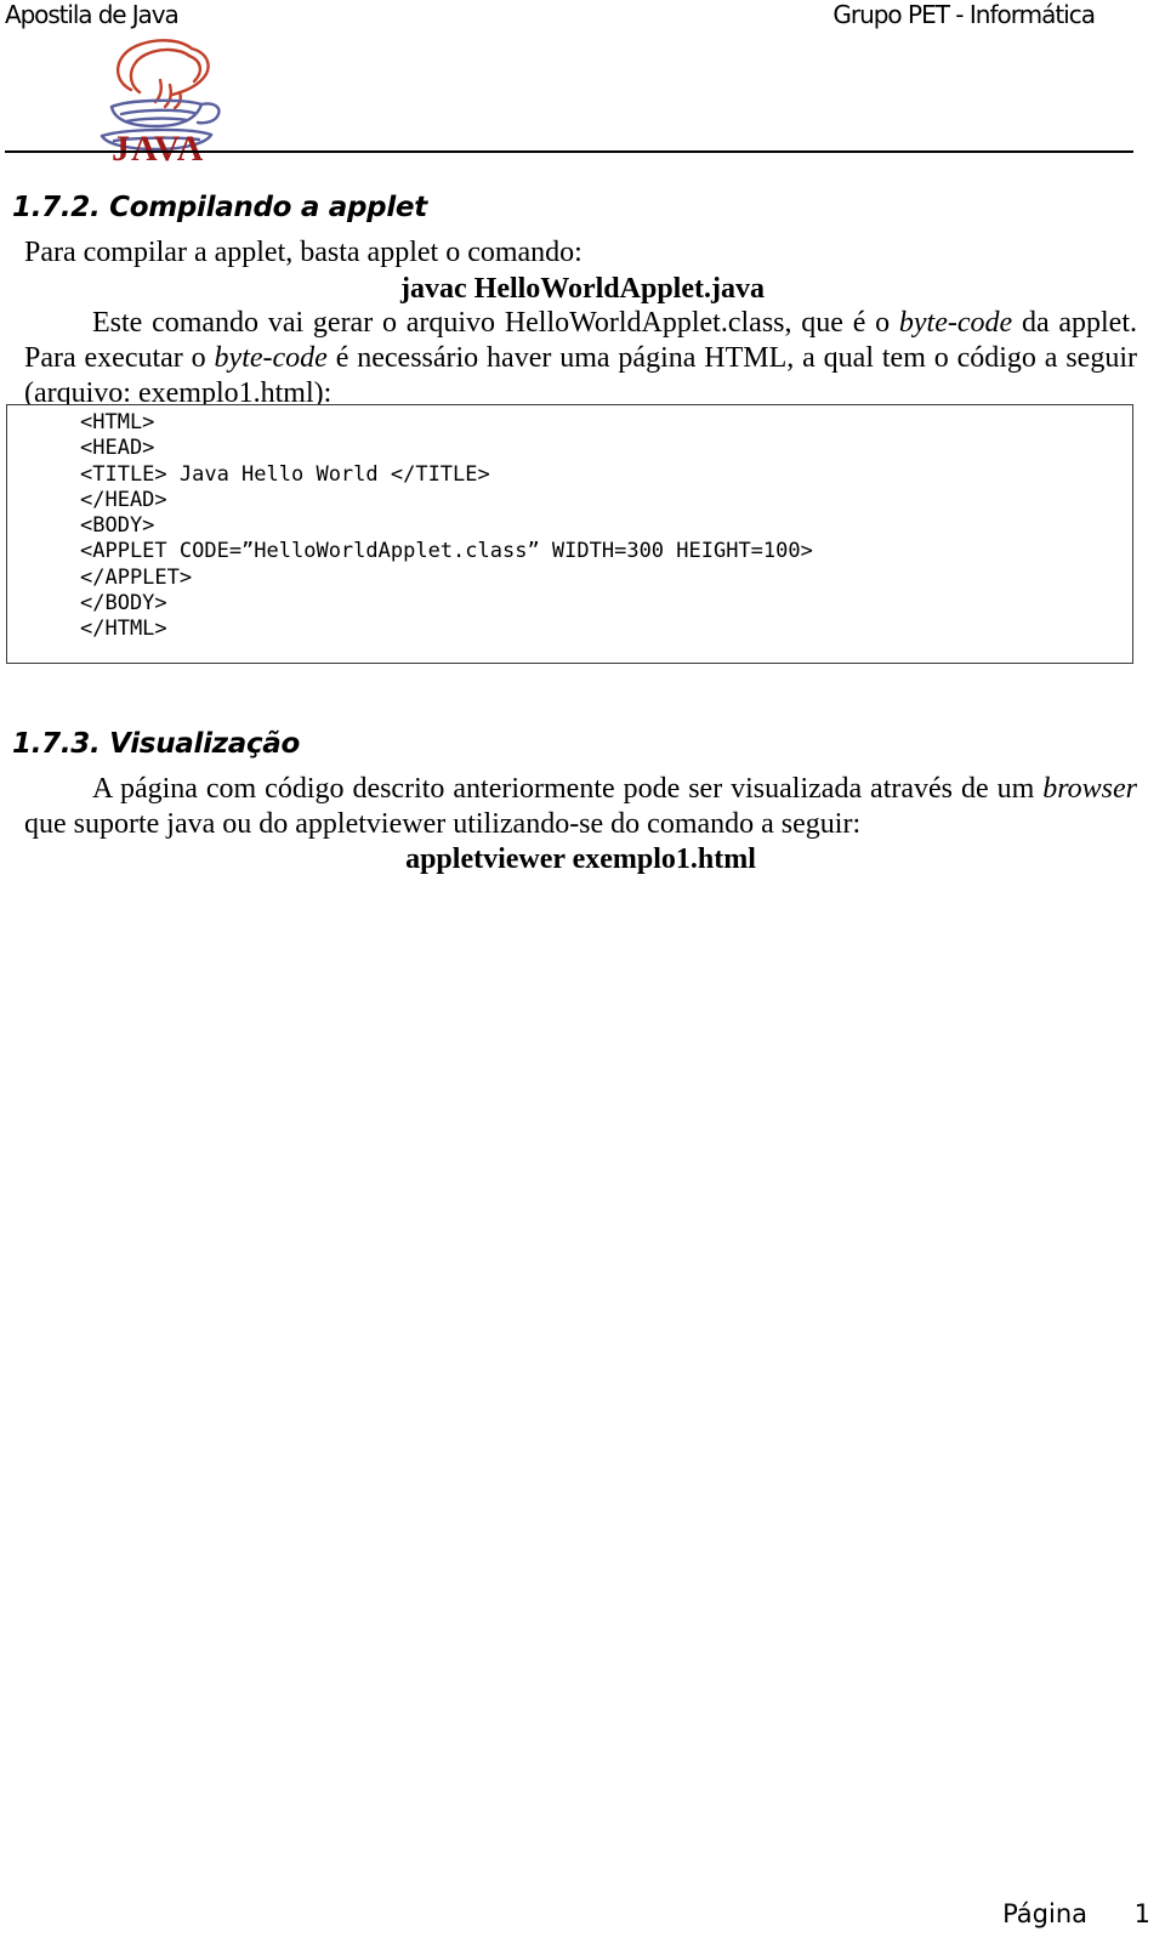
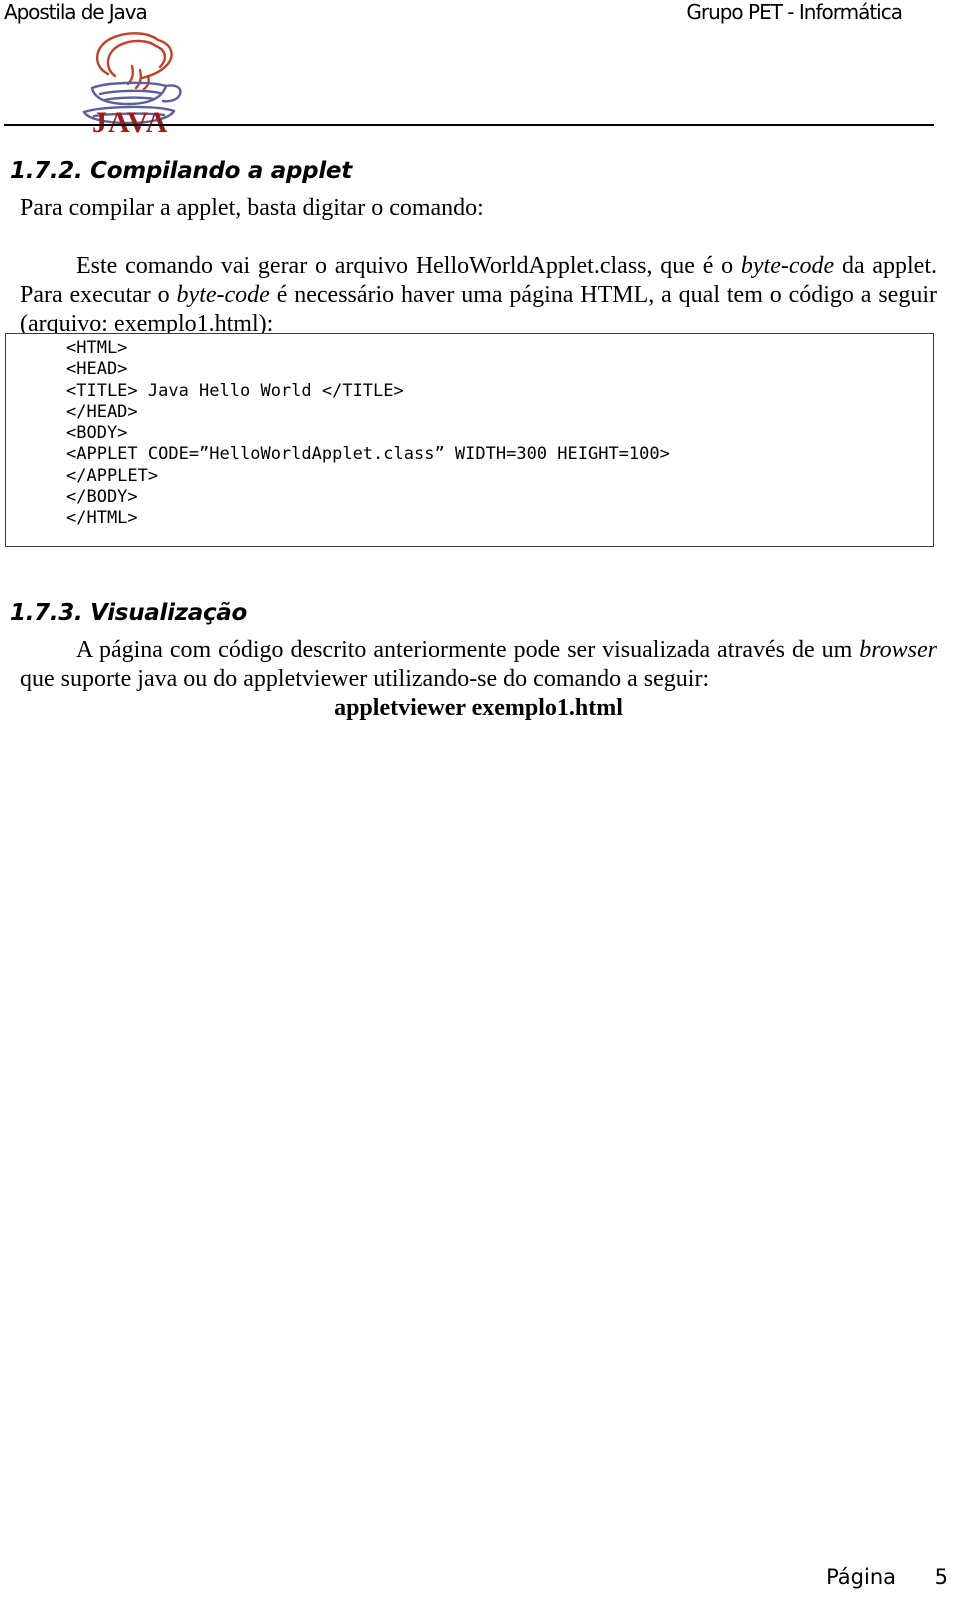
  Apostila de Java
  Grupo PET - Informática
  JAVA
  1.7.2. Compilando a applet
- Para compilar a applet, basta applet o comando:
+ Para compilar a applet, basta digitar o comando:
- javac HelloWorldApplet.java
  Este comando vai gerar o arquivo HelloWorldApplet.class, que é o byte-code da applet. Para executar o byte-code é necessário haver uma página HTML, a qual tem o código a seguir (arquivo: exemplo1.html):
  <HTML>
  <HEAD>
  <TITLE> Java Hello World </TITLE>
  </HEAD>
  <BODY>
  <APPLET CODE=”HelloWorldApplet.class” WIDTH=300 HEIGHT=100>
  </APPLET>
  </BODY>
  </HTML>
  1.7.3. Visualização
  A página com código descrito anteriormente pode ser visualizada através de um browser que suporte java ou do appletviewer utilizando-se do comando a seguir:
  appletviewer exemplo1.html
  Página
- 1
+ 5
